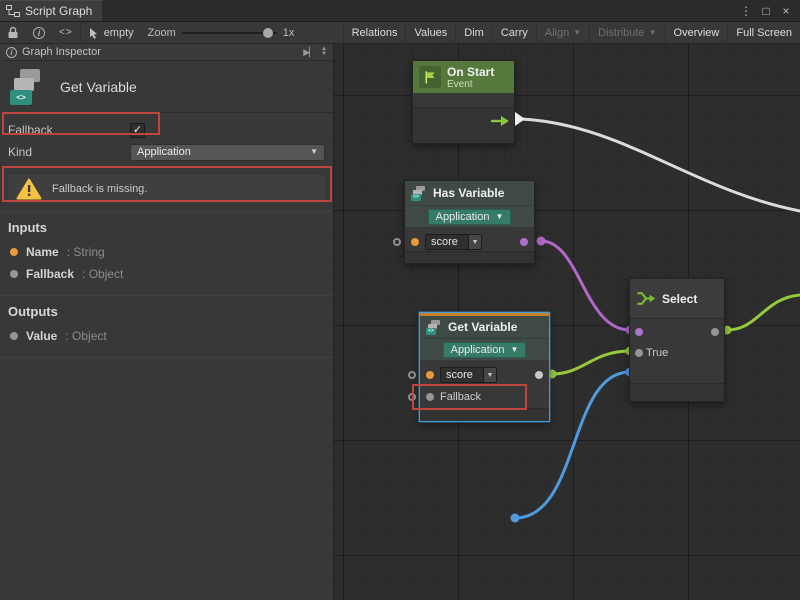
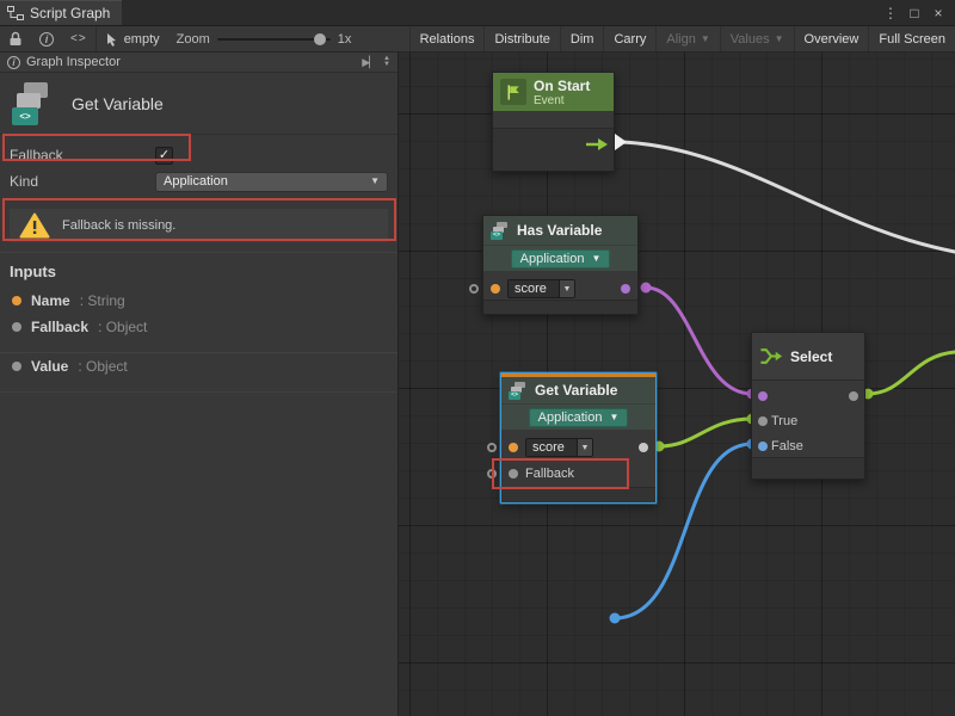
  Script Graph
  ⋮
  □
  ×
  i
  <>
  empty
  Zoom
  1x
  Relations
- Values
+ Distribute
  Dim
  Carry
  Align
  ▼
- Distribute
+ Values
  ▼
  Overview
  Full Screen
  i
  Graph Inspector
  ▶▏
  <>
  Get Variable
  Fallback
  ✓
  Kind
  Application
  ▼
  Fallback is missing.
  Inputs
  Name
  : String
  Fallback
  : Object
- Outputs
  Value
  : Object
  On Start
  Event
  Has Variable
  Application
  ▼
  score
  Get Variable
  Application
  ▼
  score
  Fallback
  Select
  True
+ False
